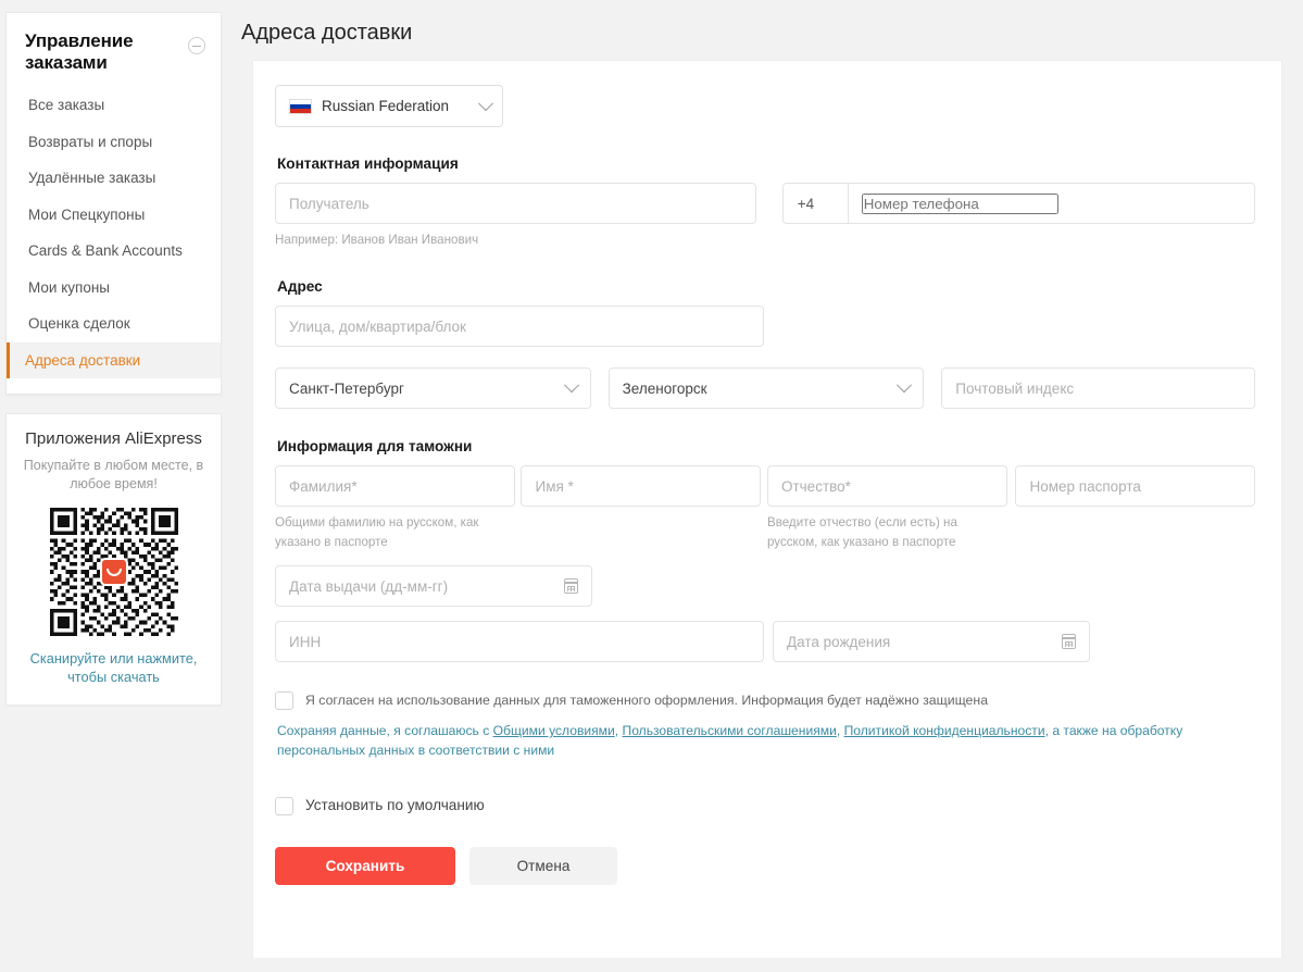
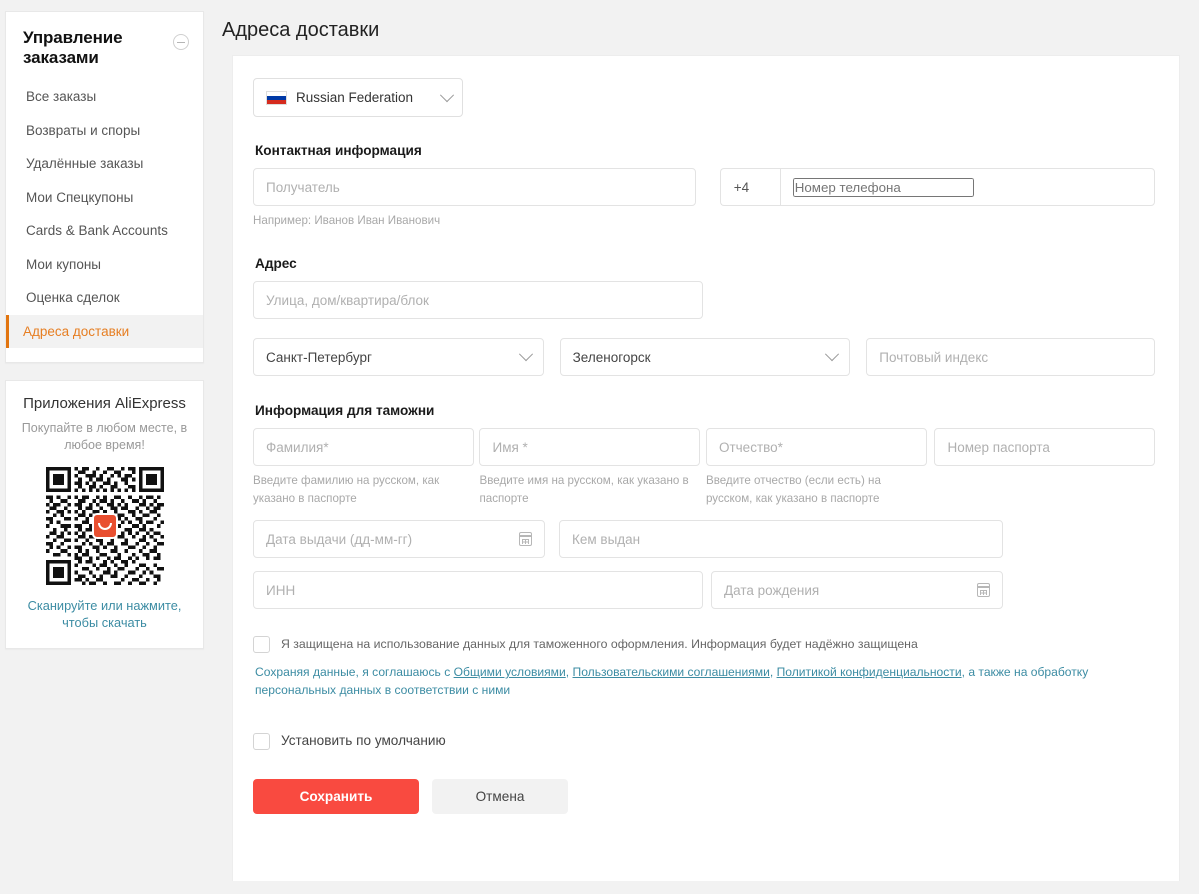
  Управление заказами
  Все заказы
  Возвраты и споры
  Удалённые заказы
  Мои Спецкупоны
  Cards & Bank Accounts
  Мои купоны
  Оценка сделок
  Адреса доставки
  Приложения AliExpress
  Покупайте в любом месте, в любое время!
  Сканируйте или нажмите, чтобы скачать
  Адреса доставки
  Russian Federation
  Контактная информация
  Получатель
  Например: Иванов Иван Иванович
  +4
  Номер телефона
  Адрес
  Улица, дом/квартира/блок
  Санкт-Петербург
  Зеленогорск
  Почтовый индекс
  Информация для таможни
  Фамилия*
- Общими фамилию на русском, как указано в паспорте
+ Введите фамилию на русском, как указано в паспорте
  Имя *
+ Введите имя на русском, как указано в паспорте
  Отчество*
  Введите отчество (если есть) на русском, как указано в паспорте
  Номер паспорта
  Дата выдачи (дд-мм-гг)
+ Кем выдан
  ИНН
  Дата рождения
- Я согласен на использование данных для таможенного оформления. Информация будет надёжно защищена
+ Я защищена на использование данных для таможенного оформления. Информация будет надёжно защищена
  Сохраняя данные, я соглашаюсь с Общими условиями, Пользовательскими соглашениями, Политикой конфиденциальности, а также на обработку персональных данных в соответствии с ними
  Установить по умолчанию
  Сохранить
  Отмена
